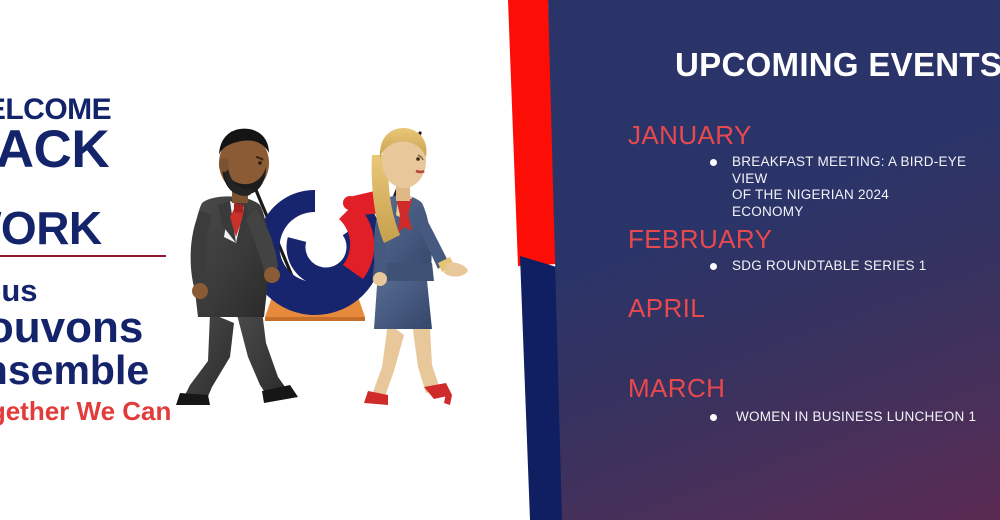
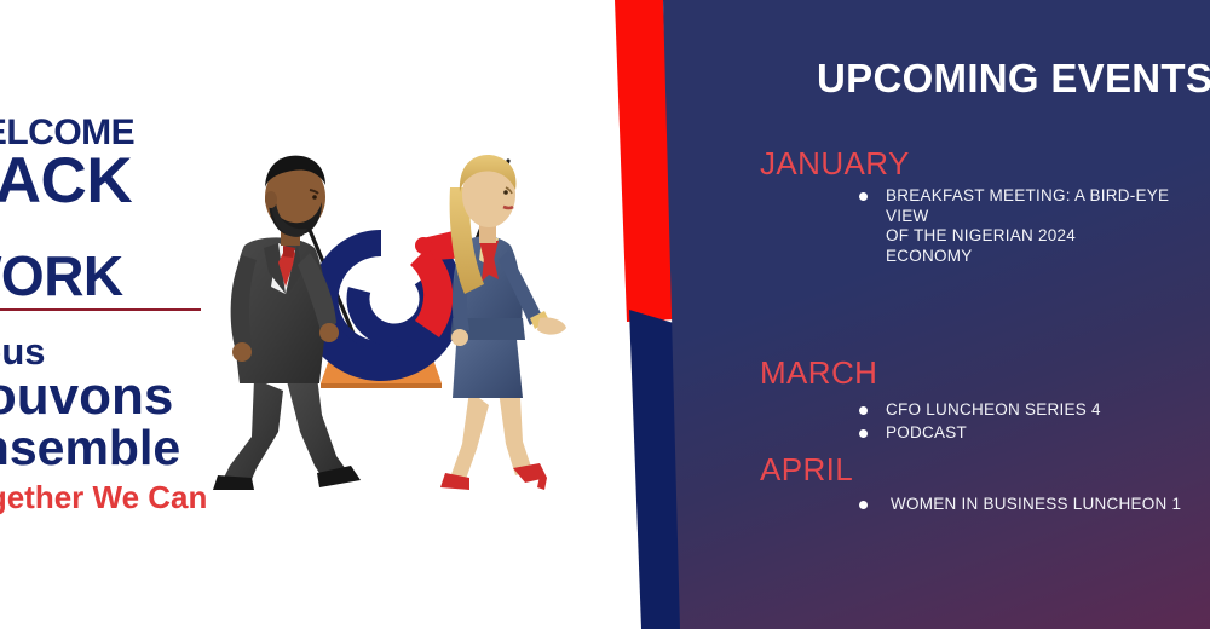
  LCOME
  ACK
  ORK
  ouvons
  semble
  ether We Can
  UPCOMING EVENTS
  JANUARY
  BREAKFAST MEETING: A BIRD-EYE VIEW
  OF THE NIGERIAN 2024
  ECONOMY
- FEBRUARY
- SDG ROUNDTABLE SERIES 1
- APRIL
+ MARCH
+ CFO LUNCHEON SERIES 4
+ PODCAST
- MARCH
+ APRIL
  WOMEN IN BUSINESS LUNCHEON 1
